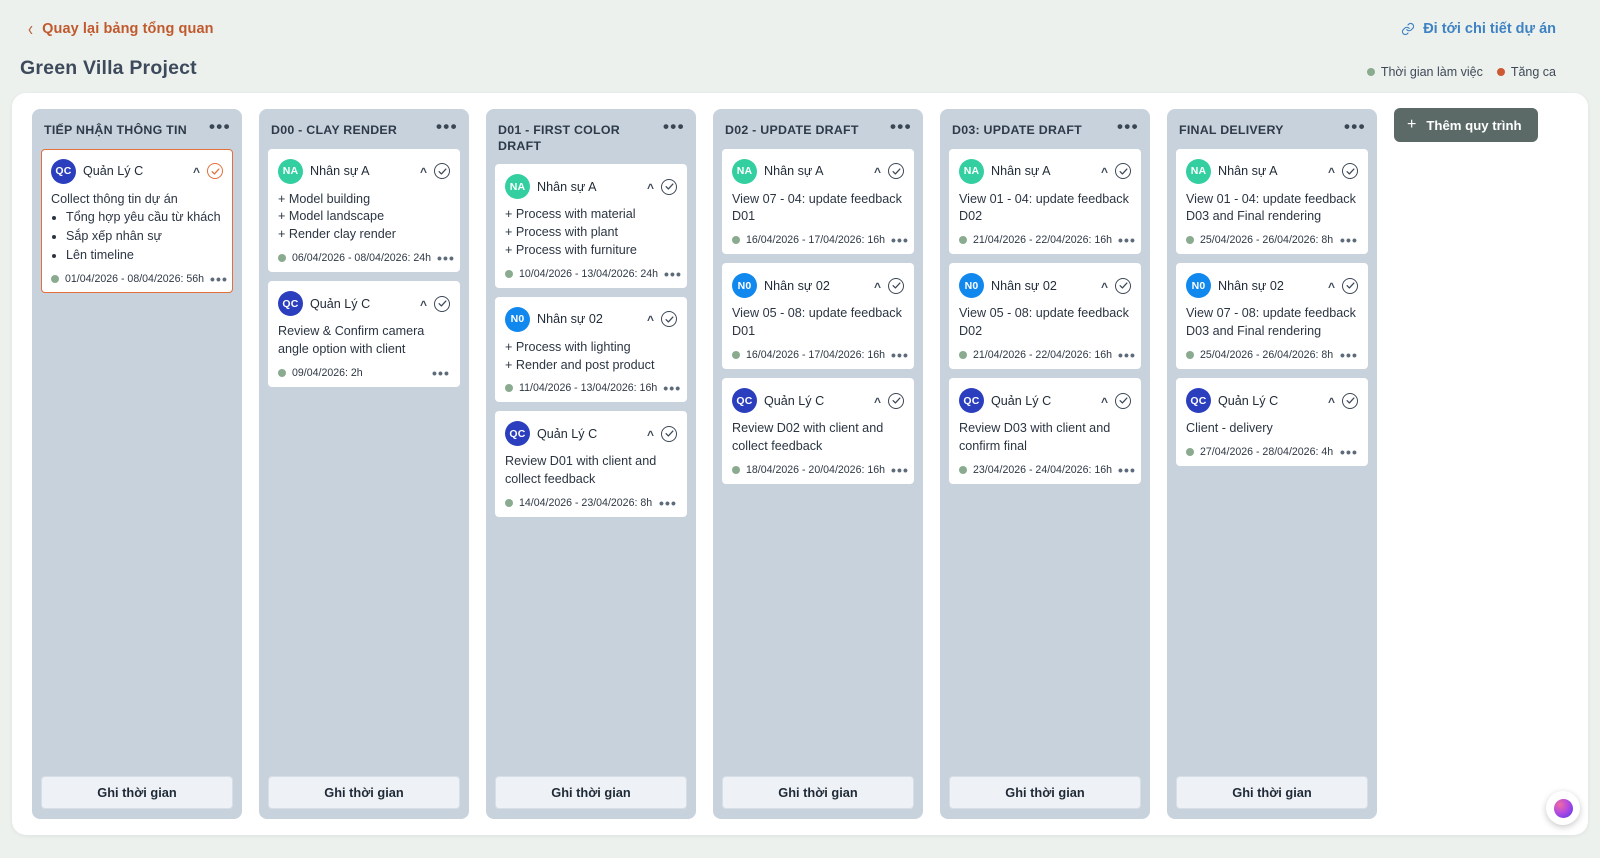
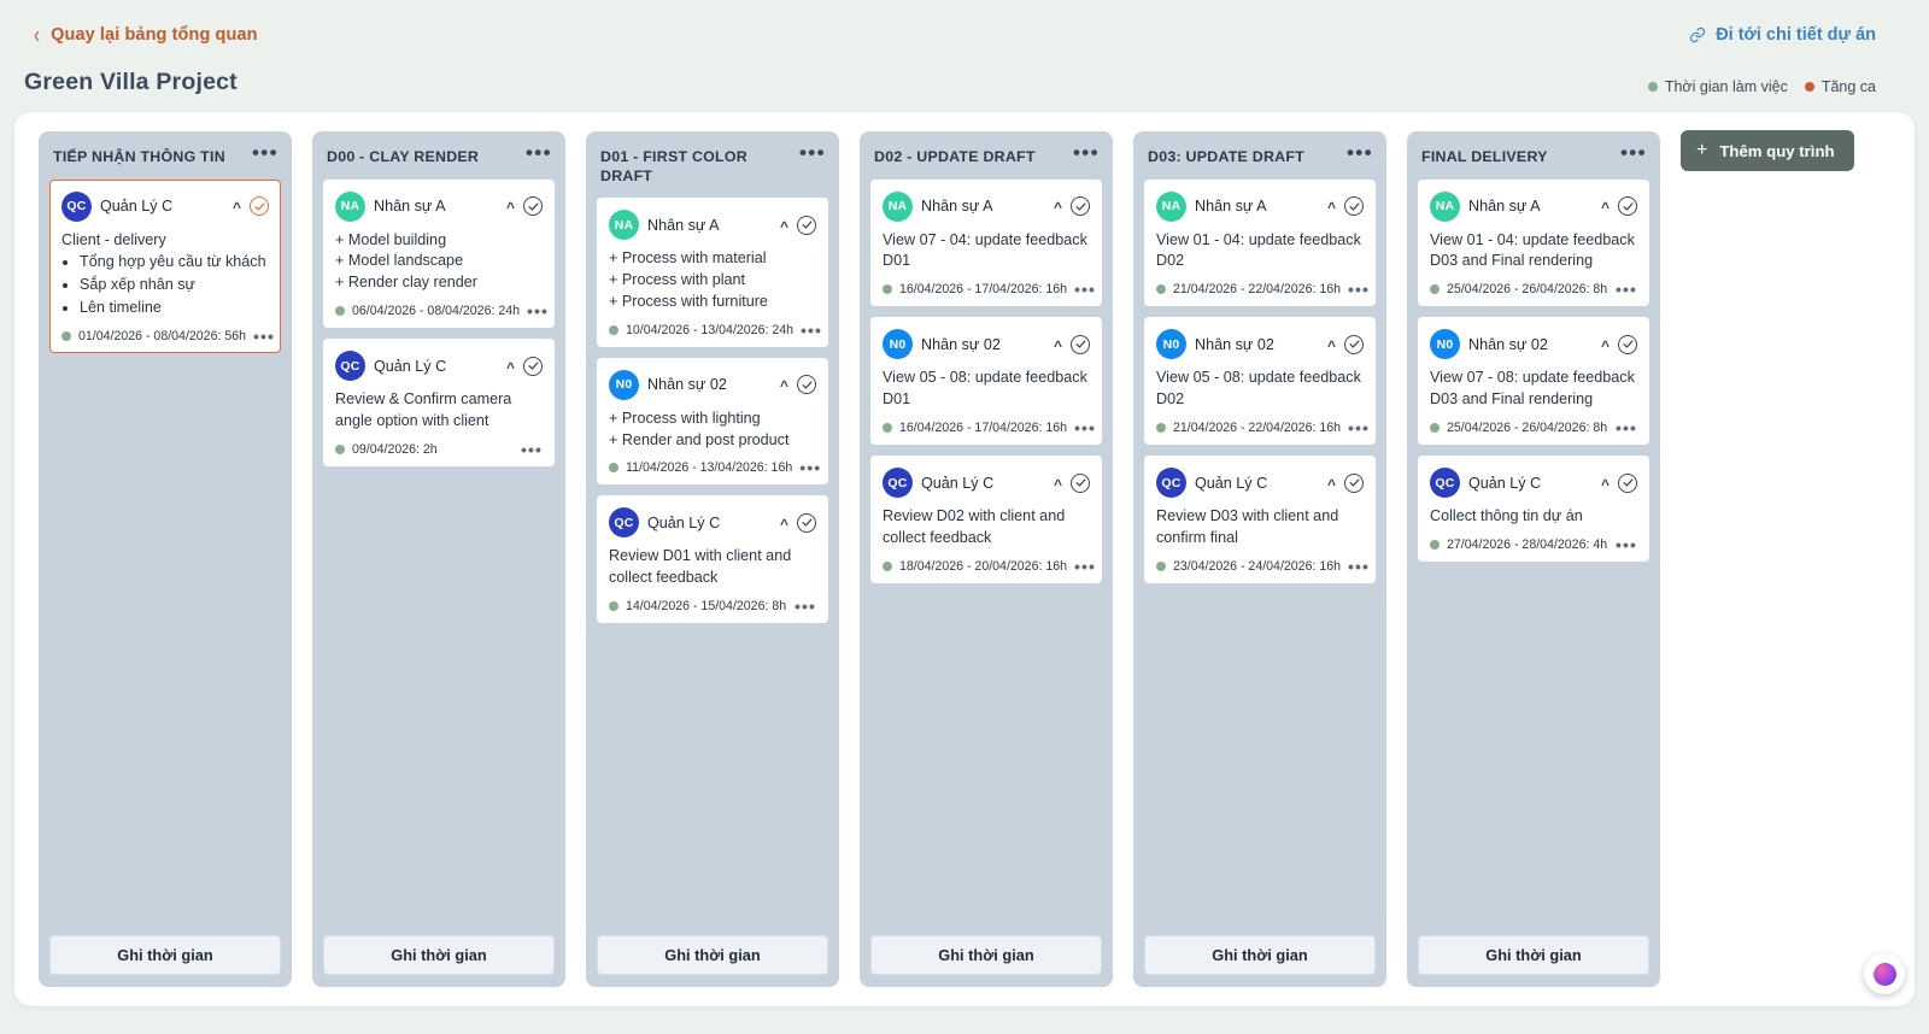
  ‹
  Quay lại bảng tổng quan
  Green Villa Project
  Đi tới chi tiết dự án
  Thời gian làm việc
  Tăng ca
  TIẾP NHẬN THÔNG TIN
  •••
  QC
  Quản Lý C
  ^
- Collect thông tin dự án
+ Client - delivery
  Tổng hợp yêu cầu từ khách
  Sắp xếp nhân sự
  Lên timeline
  01/04/2026 - 08/04/2026: 56h
  •••
  Ghi thời gian
  D00 - CLAY RENDER
  •••
  NA
  Nhân sự A
  ^
  + Model building
  + Model landscape
  + Render clay render
  06/04/2026 - 08/04/2026: 24h
  •••
  QC
  Quản Lý C
  ^
  Review & Confirm camera angle option with client
  09/04/2026: 2h
  •••
  Ghi thời gian
  D01 - FIRST COLOR DRAFT
  •••
  NA
  Nhân sự A
  ^
  + Process with material
  + Process with plant
  + Process with furniture
  10/04/2026 - 13/04/2026: 24h
  •••
  N0
  Nhân sự 02
  ^
  + Process with lighting
  + Render and post product
  11/04/2026 - 13/04/2026: 16h
  •••
  QC
  Quản Lý C
  ^
  Review D01 with client and collect feedback
- 14/04/2026 - 23/04/2026: 8h
+ 14/04/2026 - 15/04/2026: 8h
  •••
  Ghi thời gian
  D02 - UPDATE DRAFT
  •••
  NA
  Nhân sự A
  ^
  View 07 - 04: update feedback D01
  16/04/2026 - 17/04/2026: 16h
  •••
  N0
  Nhân sự 02
  ^
  View 05 - 08: update feedback D01
  16/04/2026 - 17/04/2026: 16h
  •••
  QC
  Quản Lý C
  ^
  Review D02 with client and collect feedback
  18/04/2026 - 20/04/2026: 16h
  •••
  Ghi thời gian
  D03: UPDATE DRAFT
  •••
  NA
  Nhân sự A
  ^
  View 01 - 04: update feedback D02
  21/04/2026 - 22/04/2026: 16h
  •••
  N0
  Nhân sự 02
  ^
  View 05 - 08: update feedback D02
  21/04/2026 - 22/04/2026: 16h
  •••
  QC
  Quản Lý C
  ^
  Review D03 with client and confirm final
  23/04/2026 - 24/04/2026: 16h
  •••
  Ghi thời gian
  FINAL DELIVERY
  •••
  NA
  Nhân sự A
  ^
  View 01 - 04: update feedback D03 and Final rendering
  25/04/2026 - 26/04/2026: 8h
  •••
  N0
  Nhân sự 02
  ^
  View 07 - 08: update feedback D03 and Final rendering
  25/04/2026 - 26/04/2026: 8h
  •••
  QC
  Quản Lý C
  ^
- Client - delivery
+ Collect thông tin dự án
  27/04/2026 - 28/04/2026: 4h
  •••
  Ghi thời gian
  +
  Thêm quy trình
